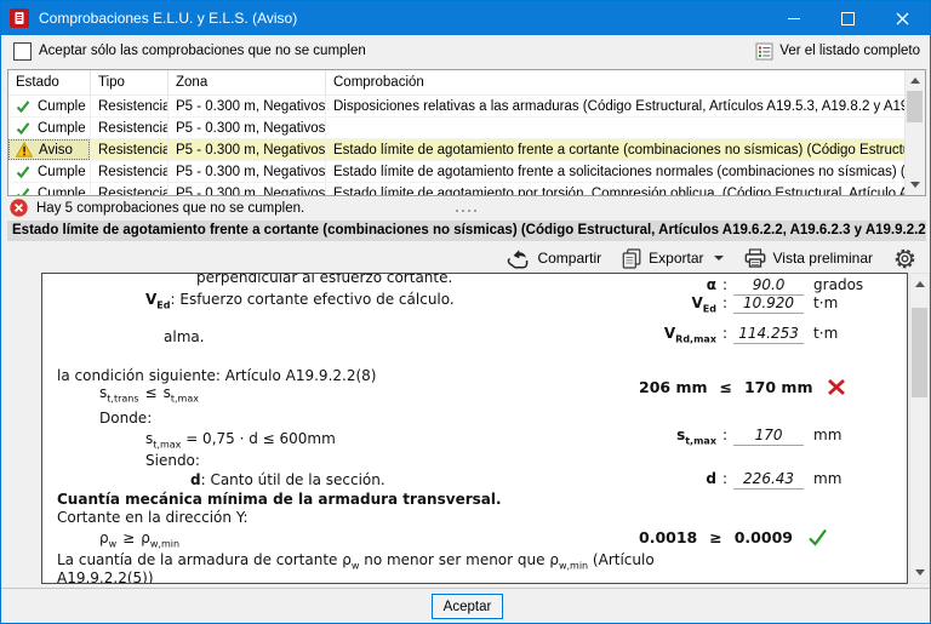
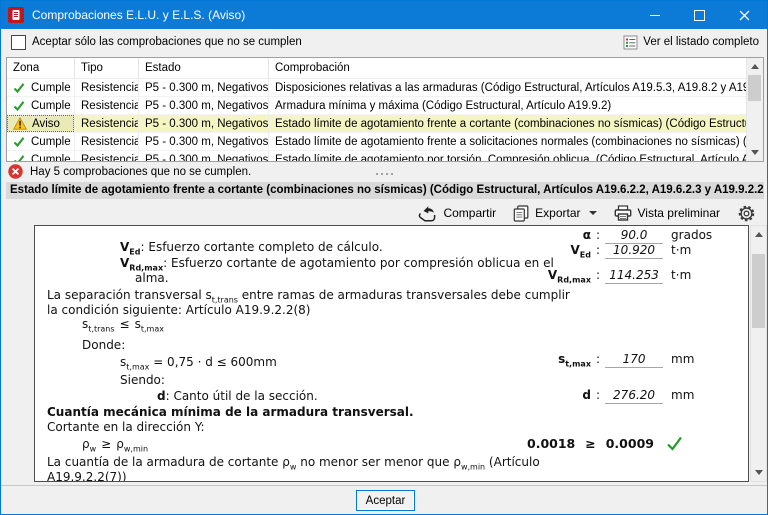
  Comprobaciones E.L.U. y E.L.S. (Aviso)
  Aceptar sólo las comprobaciones que no se cumplen
  Ver el listado completo
- Estado
+ Zona
  Tipo
- Zona
+ Estado
  Comprobación
  Cumple
  Resistencia
  P5 - 0.300 m, Negativos
  Disposiciones relativas a las armaduras (Código Estructural, Artículos A19.5.3, A19.8.2 y A1
  Cumple
  Resistencia
  P5 - 0.300 m, Negativos
+ Armadura mínima y máxima (Código Estructural, Artículo A19.9.2)
  Aviso
  Resistencia
  P5 - 0.300 m, Negativos
  Estado límite de agotamiento frente a cortante (combinaciones no sísmicas) (Código Estruct
  Cumple
  Resistencia
  P5 - 0.300 m, Negativos
  Estado límite de agotamiento frente a solicitaciones normales (combinaciones no sísmicas) (
  Cumple
  Resistencia
  P5 - 0.300 m, Negativos
  Estado límite de agotamiento por torsión. Compresión oblicua. (Código Estructural, Artículo
  Hay 5 comprobaciones que no se cumplen.
  Estado límite de agotamiento frente a cortante (combinaciones no sísmicas) (Código Estructural, Artículos A19.6.2.2, A19.6.2.3 y A19.9.2.2
  Compartir
  Exportar
  Vista preliminar
- perpendicular al esfuerzo cortante.
- VEd: Esfuerzo cortante efectivo de cálculo.
+ VEd: Esfuerzo cortante completo de cálculo.
+ VRd,max: Esfuerzo cortante de agotamiento por compresión oblicua en el
  alma.
+ La separación transversal st,trans entre ramas de armaduras transversales debe cumplir
  la condición siguiente: Artículo A19.9.2.2(8)
  st,trans≤ st,max
  Donde:
  st,max = 0,75 · d ≤ 600mm
  Siendo:
  d: Canto útil de la sección.
  Cuantía mecánica mínima de la armadura transversal.
  Cortante en la dirección Y:
  ρw≥ ρw,min
  La cuantía de la armadura de cortante ρw no menor ser menor que ρw,min (Artículo
- A19.9.2.2(5))
+ A19.9.2.2(7))
  α
  :
  90.0
  grados
  VEd
  :
  10.920
  t·m
  VRd,max
  :
  114.253
  t·m
- 206 mm
- ≤
- 170 mm
  st,max
  :
  170
  mm
  d
  :
- 226.43
+ 276.20
  mm
  0.0018
  ≥
  0.0009
  Aceptar
